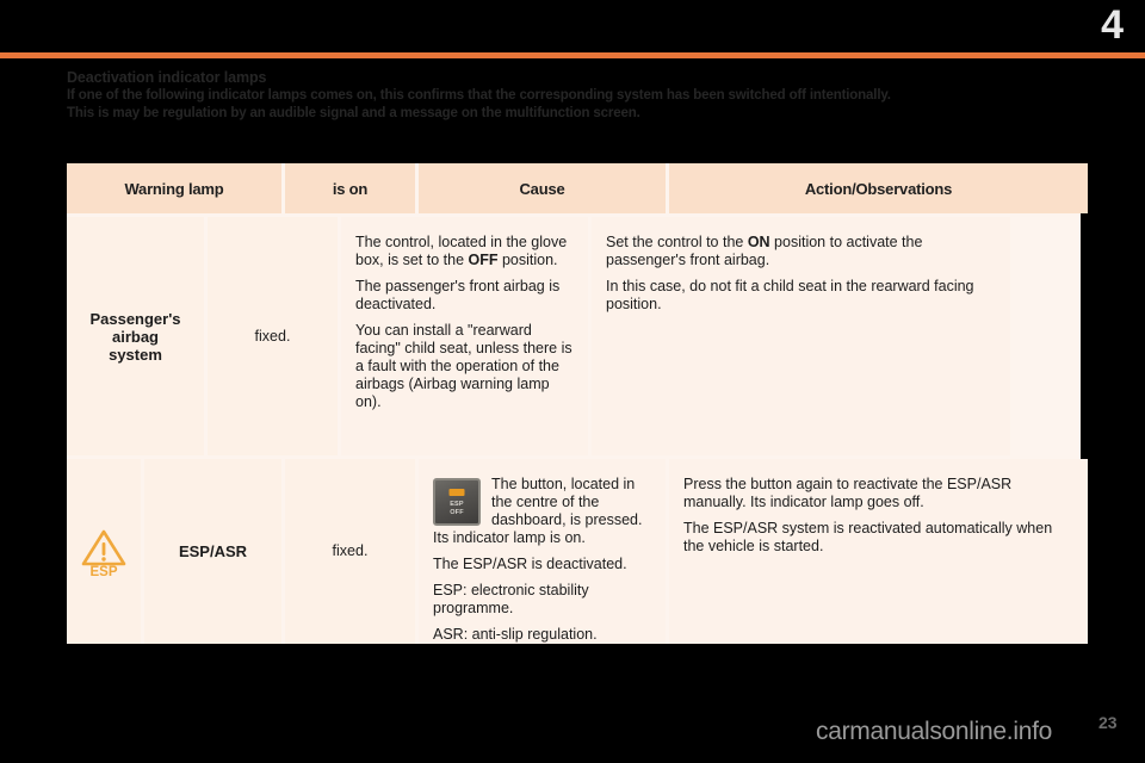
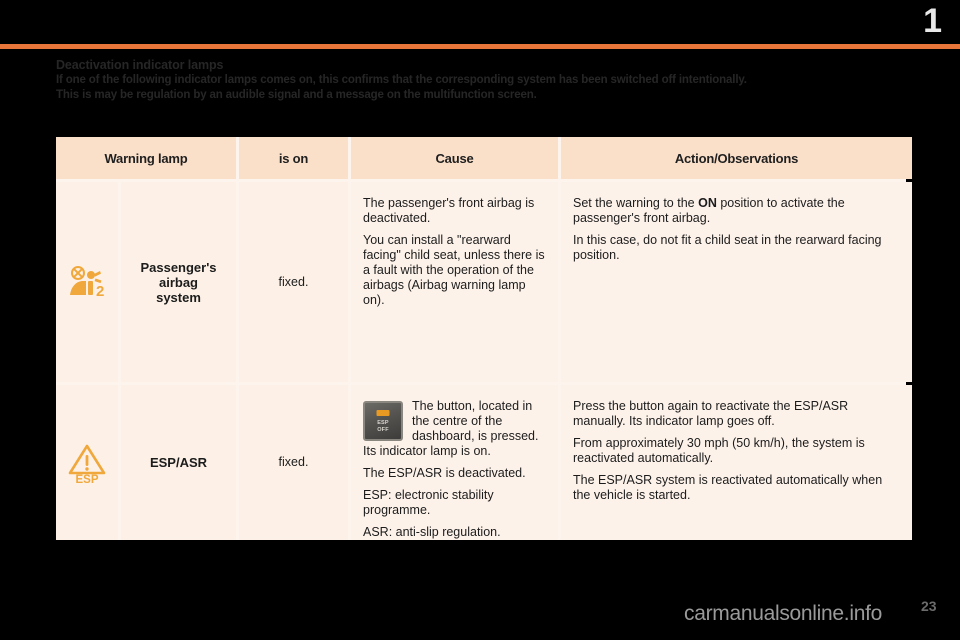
- 4
+ 1
  Deactivation indicator lamps
  If one of the following indicator lamps comes on, this confirms that the corresponding system has been switched off intentionally.
  This is may be regulation by an audible signal and a message on the multifunction screen.
  Warning lamp
  is on
  Cause
  Action/Observations
+ 2
  Passenger's
  airbag
  system
  fixed.
- The control, located in the glove box, is set to the OFF position.
  The passenger's front airbag is deactivated.
  You can install a "rearward facing" child seat, unless there is a fault with the operation of the airbags (Airbag warning lamp on).
- Set the control to the ON position to activate the passenger's front airbag.
+ Set the warning to the ON position to activate the passenger's front airbag.
  In this case, do not fit a child seat in the rearward facing position.
  ESP
  ESP/ASR
  fixed.
  The button, located in the centre of the dashboard, is pressed. Its indicator lamp is on.
  The ESP/ASR is deactivated.
  ESP: electronic stability programme.
  ASR: anti-slip regulation.
  Press the button again to reactivate the ESP/ASR manually. Its indicator lamp goes off.
+ From approximately 30 mph (50 km/h), the system is reactivated automatically.
  The ESP/ASR system is reactivated automatically when the vehicle is started.
  carmanualsonline.info
  23
